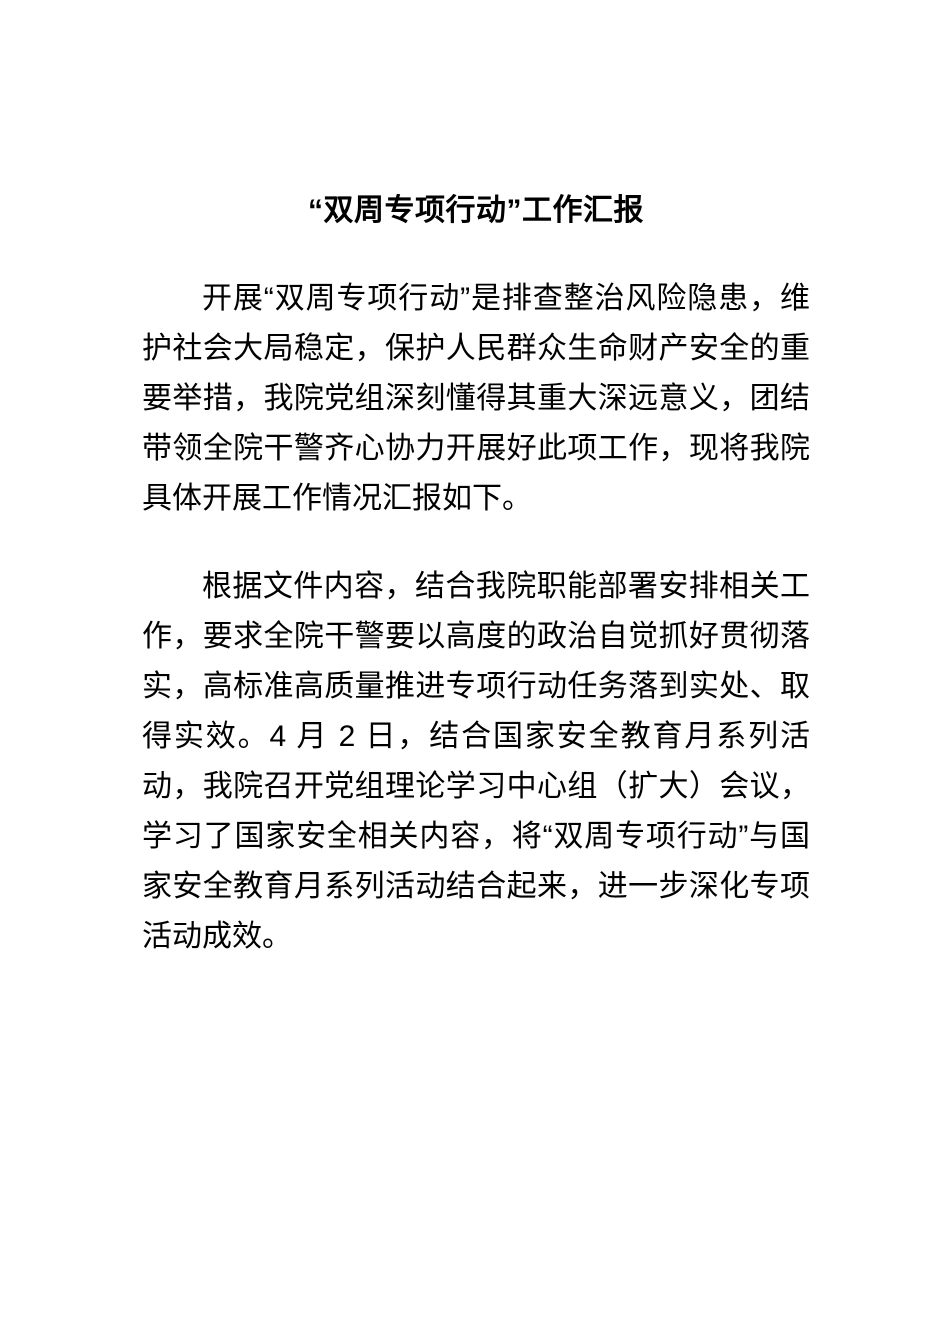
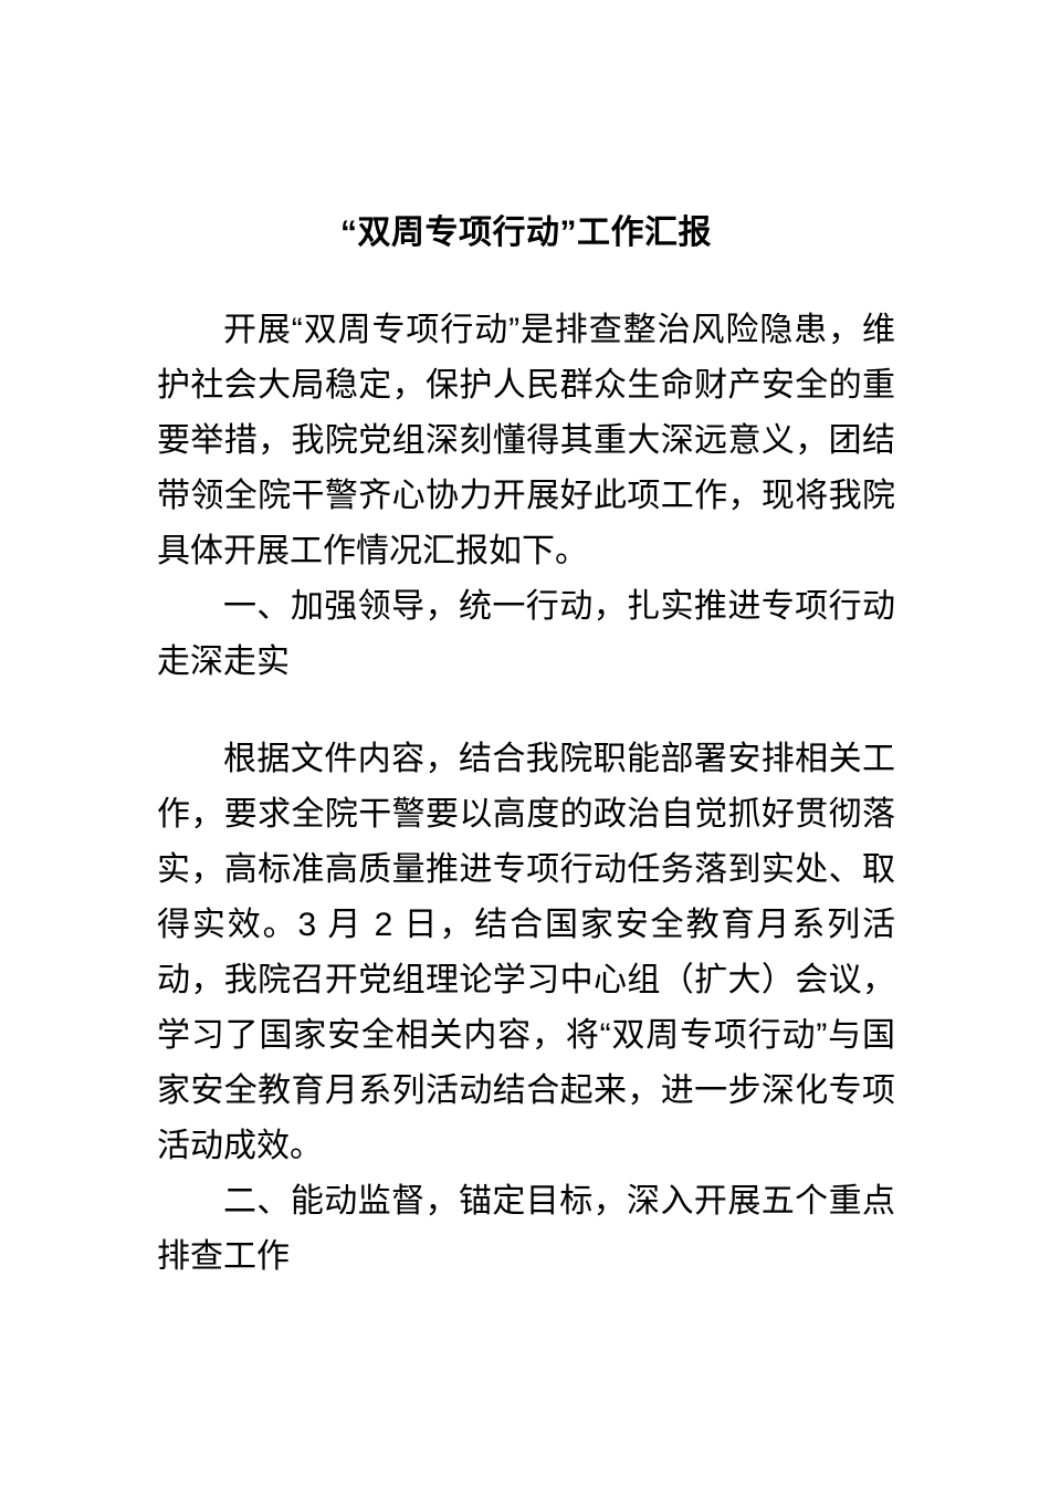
  “双周专项行动”工作汇报
  开展“双周专项行动”是排查整治风险隐患，维护社会大局稳定，保护人民群众生命财产安全的重要举措，我院党组深刻懂得其重大深远意义，团结带领全院干警齐心协力开展好此项工作，现将我院具体开展工作情况汇报如下。
+ 一、加强领导，统一行动，扎实推进专项行动走深走实
- 根据文件内容，结合我院职能部署安排相关工作，要求全院干警要以高度的政治自觉抓好贯彻落实，高标准高质量推进专项行动任务落到实处、取得实效。4 月 2 日，结合国家安全教育月系列活动，我院召开党组理论学习中心组（扩大）会议，学习了国家安全相关内容，将“双周专项行动”与国家安全教育月系列活动结合起来，进一步深化专项活动成效。
+ 根据文件内容，结合我院职能部署安排相关工作，要求全院干警要以高度的政治自觉抓好贯彻落实，高标准高质量推进专项行动任务落到实处、取得实效。3 月 2 日，结合国家安全教育月系列活动，我院召开党组理论学习中心组（扩大）会议，学习了国家安全相关内容，将“双周专项行动”与国家安全教育月系列活动结合起来，进一步深化专项活动成效。
+ 二、能动监督，锚定目标，深入开展五个重点排查工作
